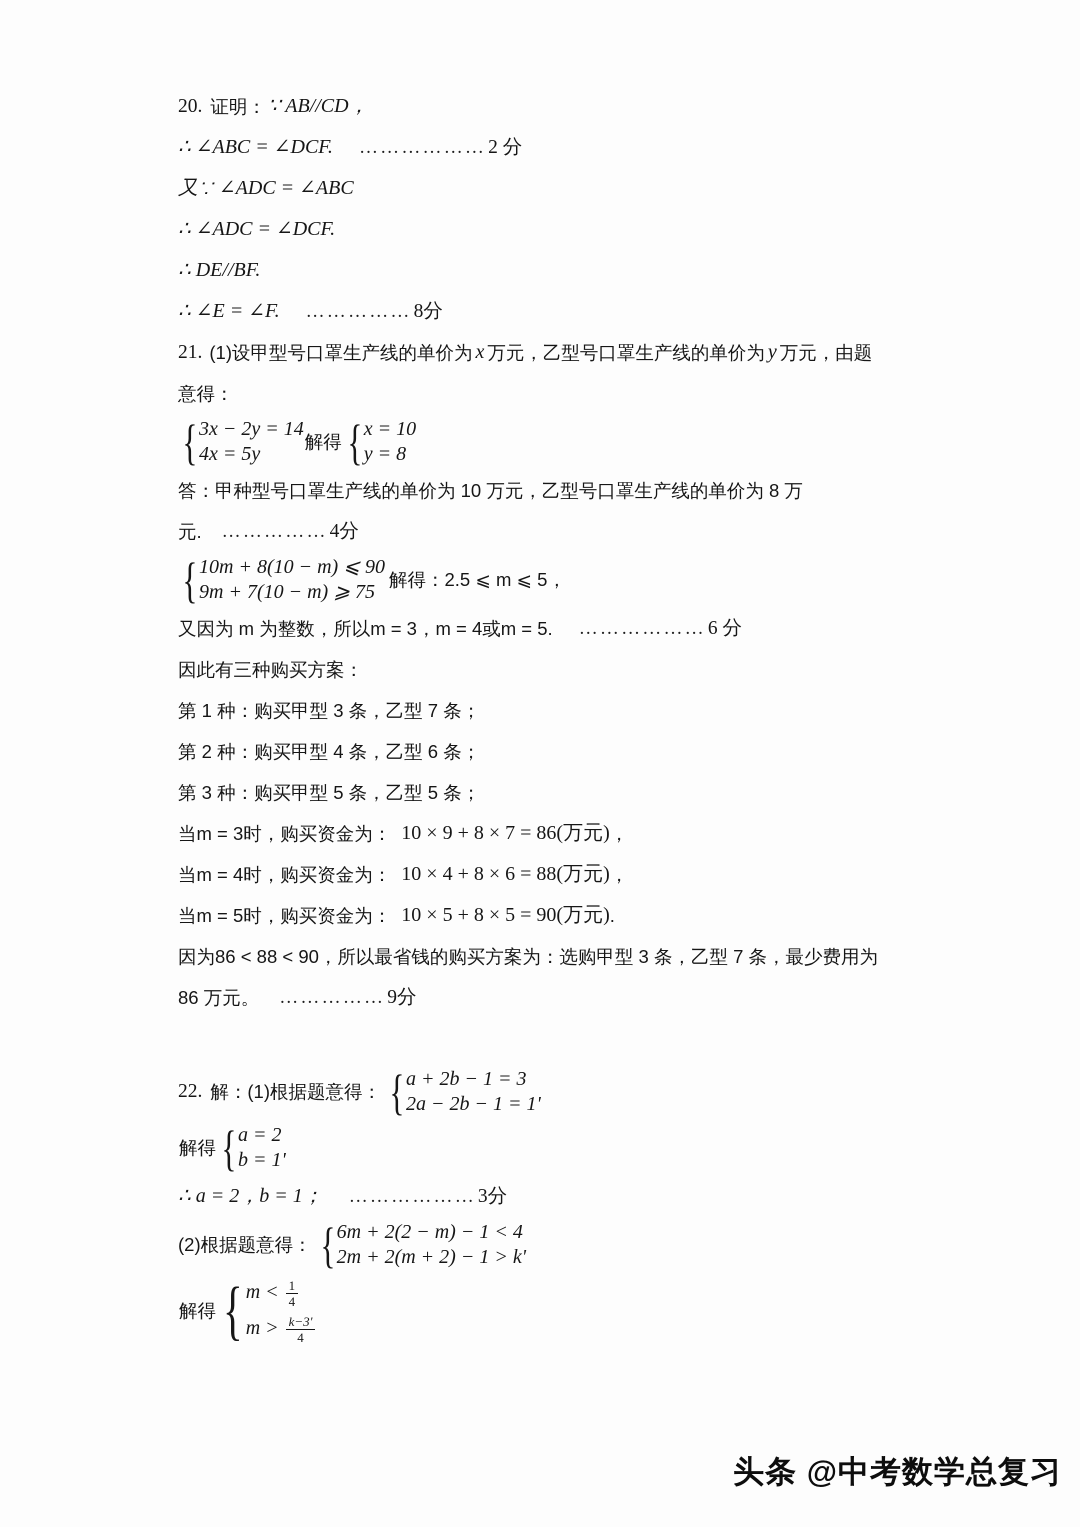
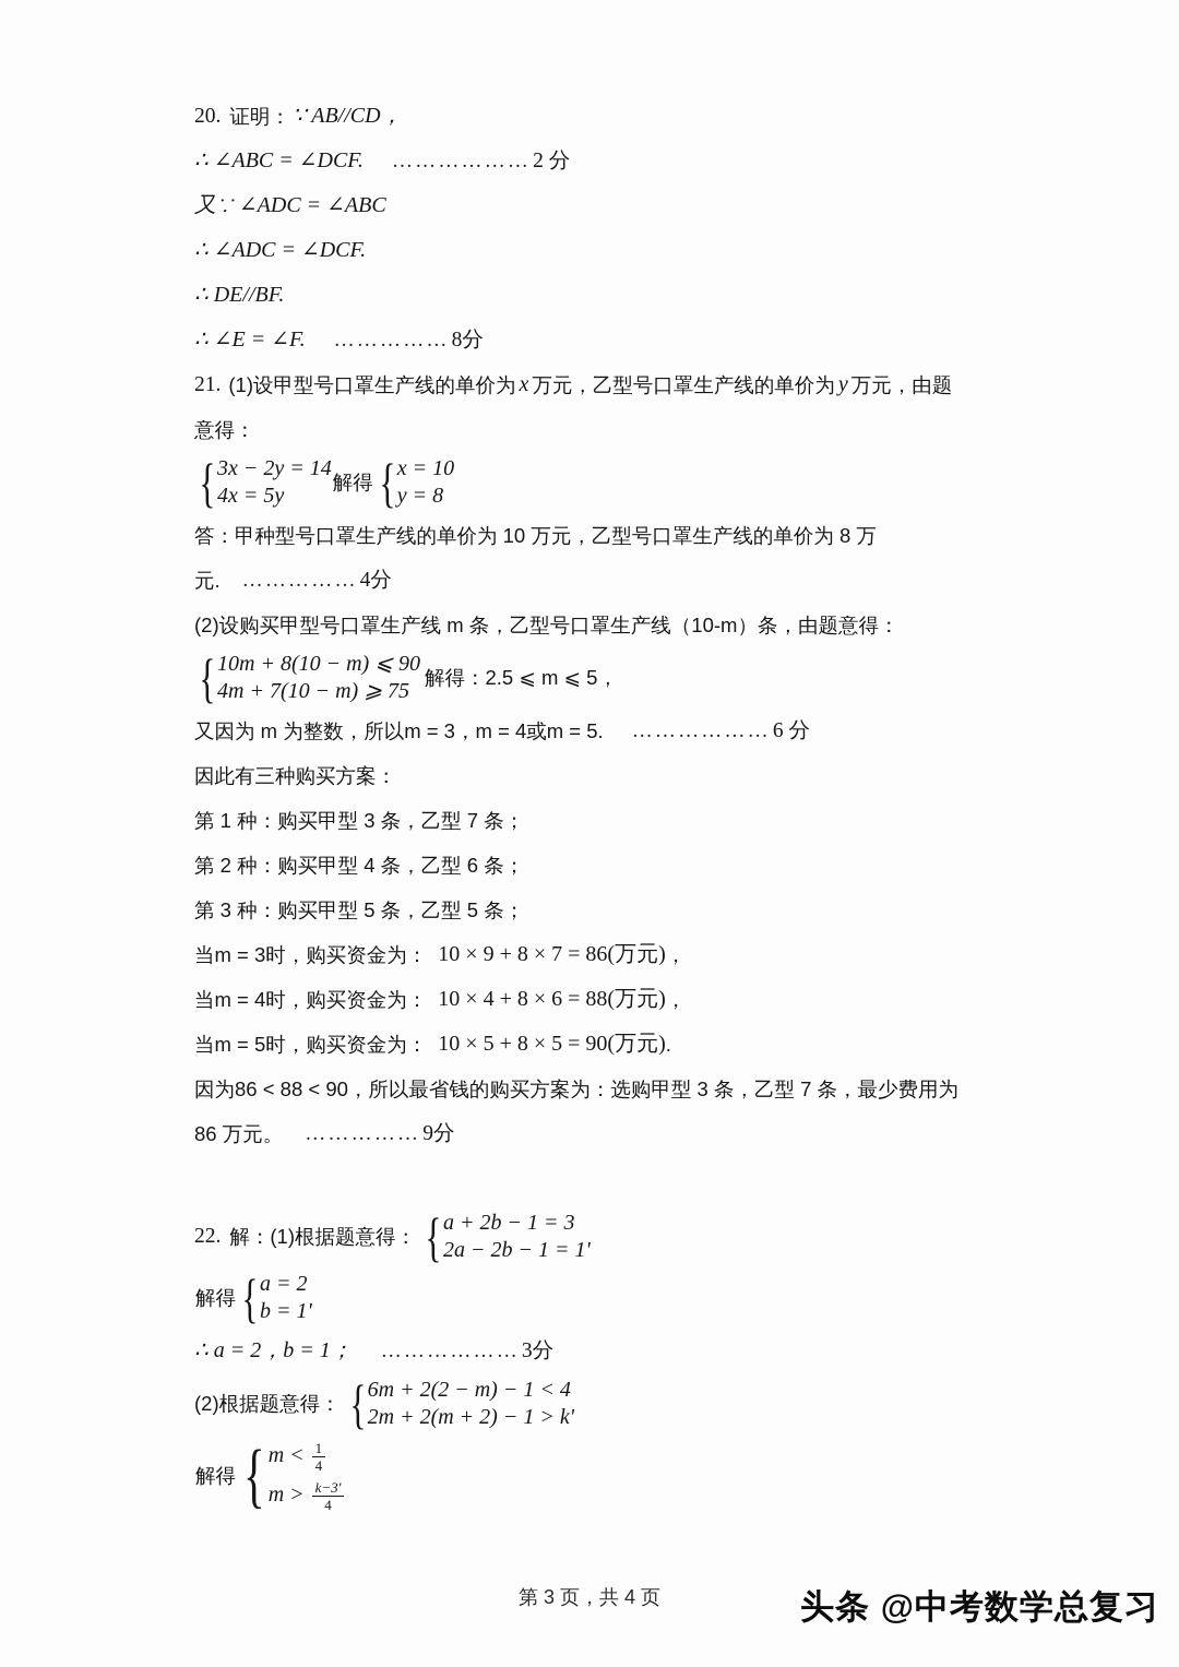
  20.
  证明：
  ∵ AB//CD，
  ∴ ∠ABC = ∠DCF.
  ………………
  2 分
  又∵ ∠ADC = ∠ABC
  ∴ ∠ADC = ∠DCF.
  ∴ DE//BF.
  ∴ ∠E = ∠F.
  ……………
  8分
  21.
  (1)设甲型号口罩生产线的单价为
  x
  万元，乙型号口罩生产线的单价为
  y
  万元，由题
  意得：
  {
  3x − 2y = 14
  4x = 5y
  解得
  {
  x = 10
  y = 8
  答：甲种型号口罩生产线的单价为 10 万元，乙型号口罩生产线的单价为 8 万
  元.
  ……………
  4分
+ (2)设购买甲型号口罩生产线 m 条，乙型号口罩生产线（10-m）条，由题意得：
  {
  10m + 8(10 − m) ⩽ 90
- 9m + 7(10 − m) ⩾ 75
+ 4m + 7(10 − m) ⩾ 75
  解得：2.5 ⩽ m ⩽ 5，
  又因为 m 为整数，所以m = 3，m = 4或m = 5.
  ………………
  6 分
  因此有三种购买方案：
  第 1 种：购买甲型 3 条，乙型 7 条；
  第 2 种：购买甲型 4 条，乙型 6 条；
  第 3 种：购买甲型 5 条，乙型 5 条；
  当m = 3时，购买资金为：
  10 × 9 + 8 × 7 = 86(万元)
  ，
  当m = 4时，购买资金为：
  10 × 4 + 8 × 6 = 88(万元)
  ，
  当m = 5时，购买资金为：
  10 × 5 + 8 × 5 = 90(万元)
  .
  因为86 < 88 < 90，所以最省钱的购买方案为：选购甲型 3 条，乙型 7 条，最少费用为
  86 万元。
  ……………
  9分
  22.
  解：
  (1)根据题意得：
  {
  a + 2b − 1 = 3
  2a − 2b − 1 = 1'
  解得
  {
  a = 2
  b = 1'
  ∴ a = 2，b = 1；
  ………………
  3分
  (2)根据题意得：
  {
  6m + 2(2 − m) − 1 < 4
  2m + 2(m + 2) − 1 > k'
  解得
  {
  m <
  1
  4
  m >
  k−3'
  4
+ 第 3 页，共 4 页
  头条 @中考数学总复习
